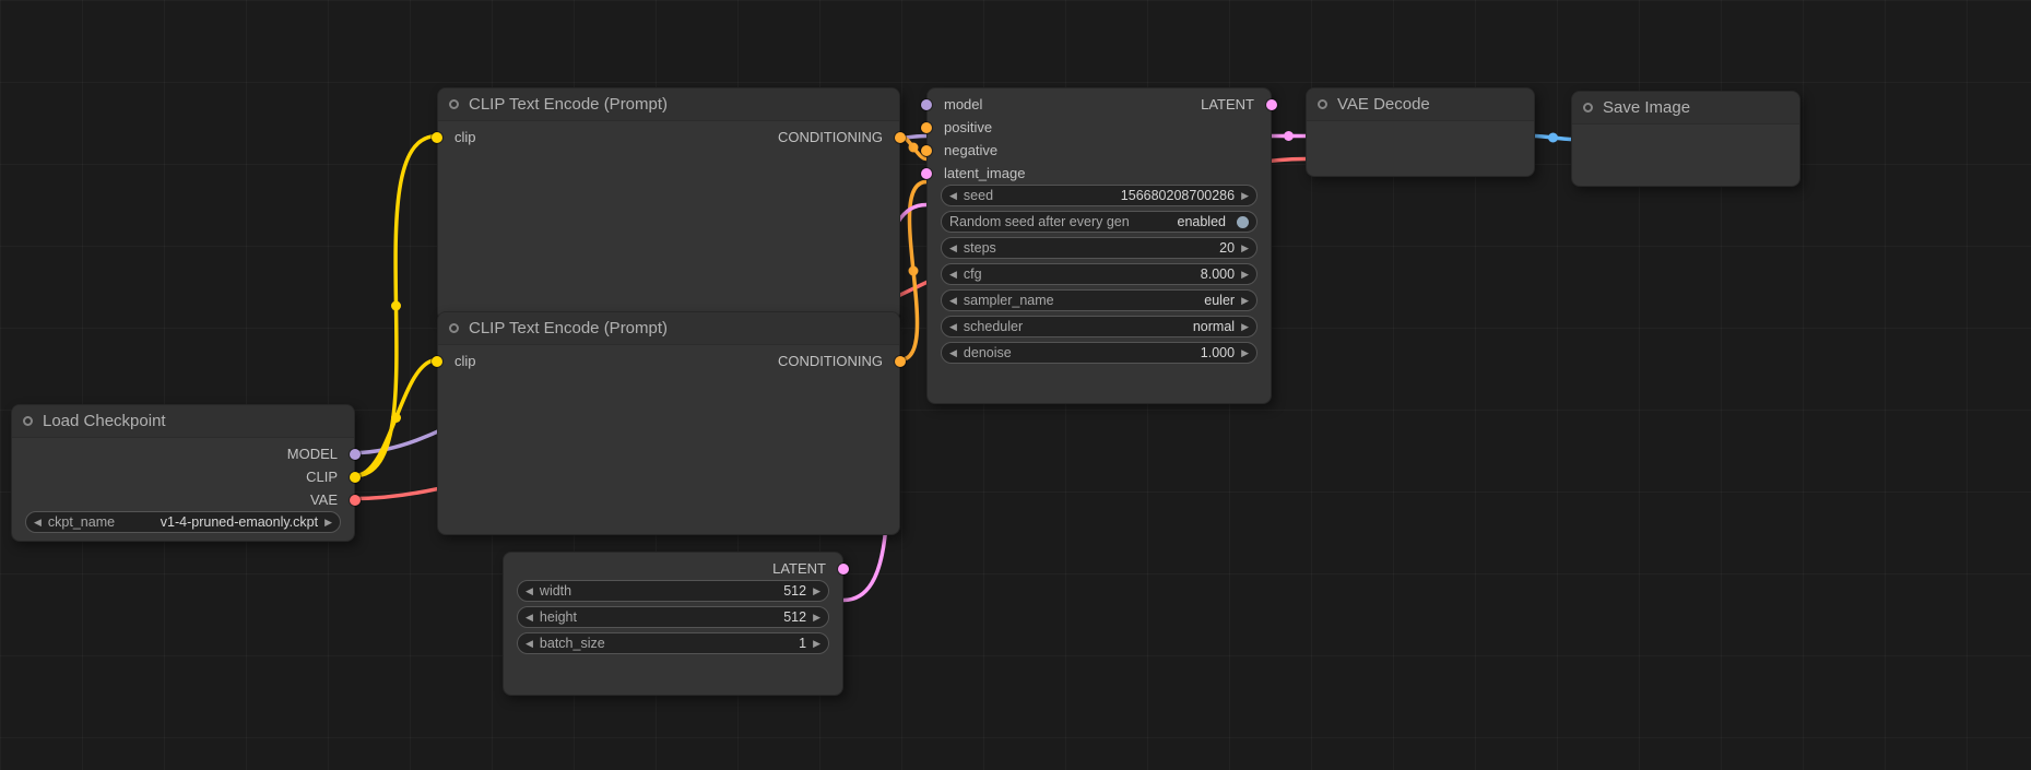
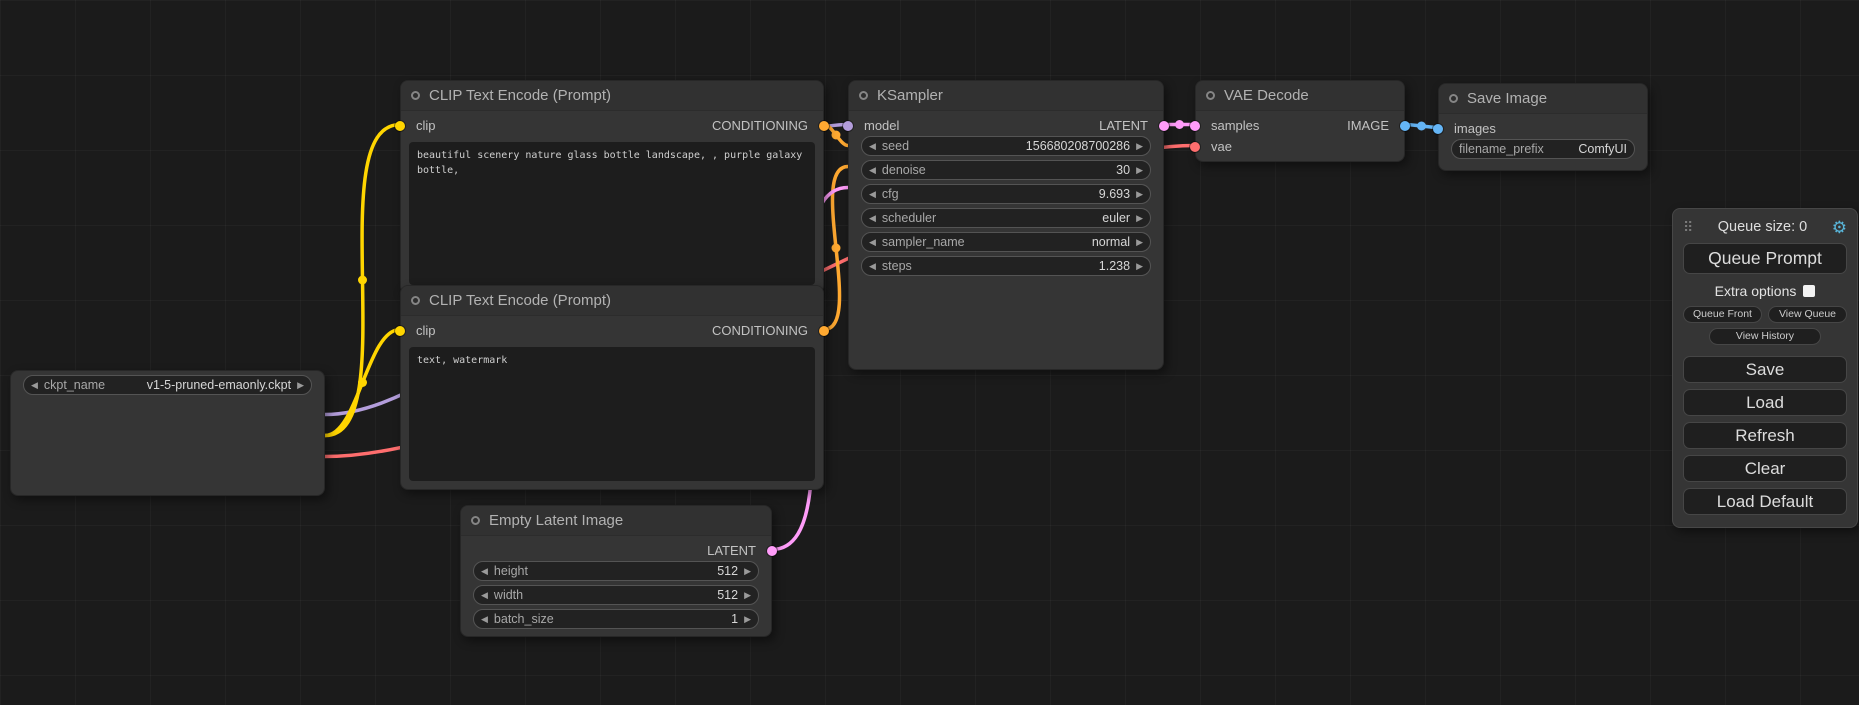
- Load Checkpoint
- MODEL
- CLIP
- VAE
  ◀
  ckpt_name
- v1-4-pruned-emaonly.ckpt
+ v1-5-pruned-emaonly.ckpt
  ▶
  CLIP Text Encode (Prompt)
  clip
  CONDITIONING
+ beautiful scenery nature glass bottle landscape, , purple galaxy bottle,
  CLIP Text Encode (Prompt)
  clip
  CONDITIONING
+ text, watermark
+ Empty Latent Image
  LATENT
  ◀
- width
+ height
  512
  ▶
  ◀
- height
+ width
  512
  ▶
  ◀
  batch_size
  1
  ▶
+ KSampler
  model
  LATENT
- positive
- negative
- latent_image
  ◀
  seed
  156680208700286
  ▶
- Random seed after every gen
- enabled
  ◀
- steps
+ denoise
- 20
+ 30
  ▶
  ◀
  cfg
- 8.000
+ 9.693
  ▶
  ◀
- sampler_name
+ scheduler
  euler
  ▶
  ◀
- scheduler
+ sampler_name
  normal
  ▶
  ◀
- denoise
+ steps
- 1.000
+ 1.238
  ▶
  VAE Decode
+ samples
+ IMAGE
+ vae
  Save Image
+ images
+ filename_prefix
+ ComfyUI
+ ⠿
+ Queue size: 0
+ ⚙
+ Queue Prompt
+ Extra options
+ Queue Front
+ View Queue
+ View History
+ Save
+ Load
+ Refresh
+ Clear
+ Load Default
